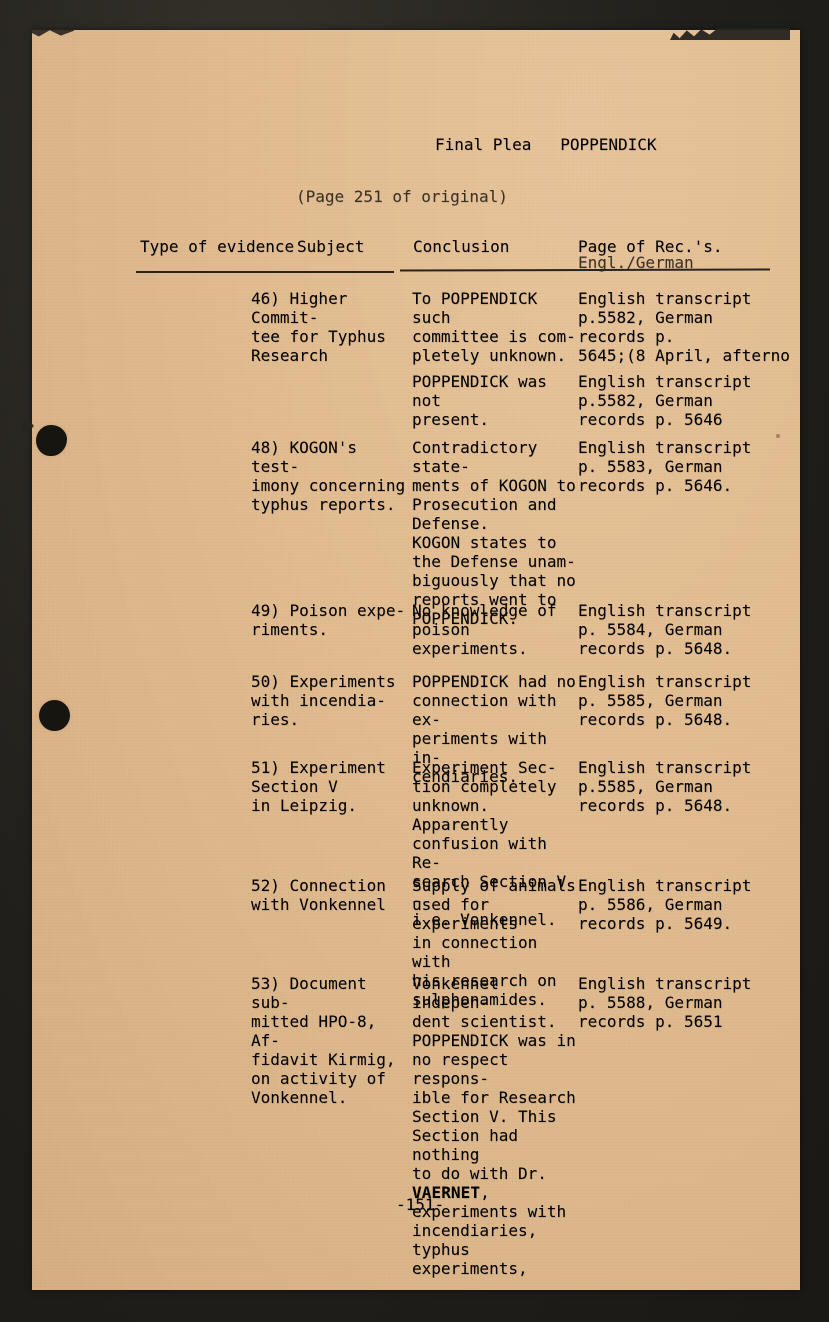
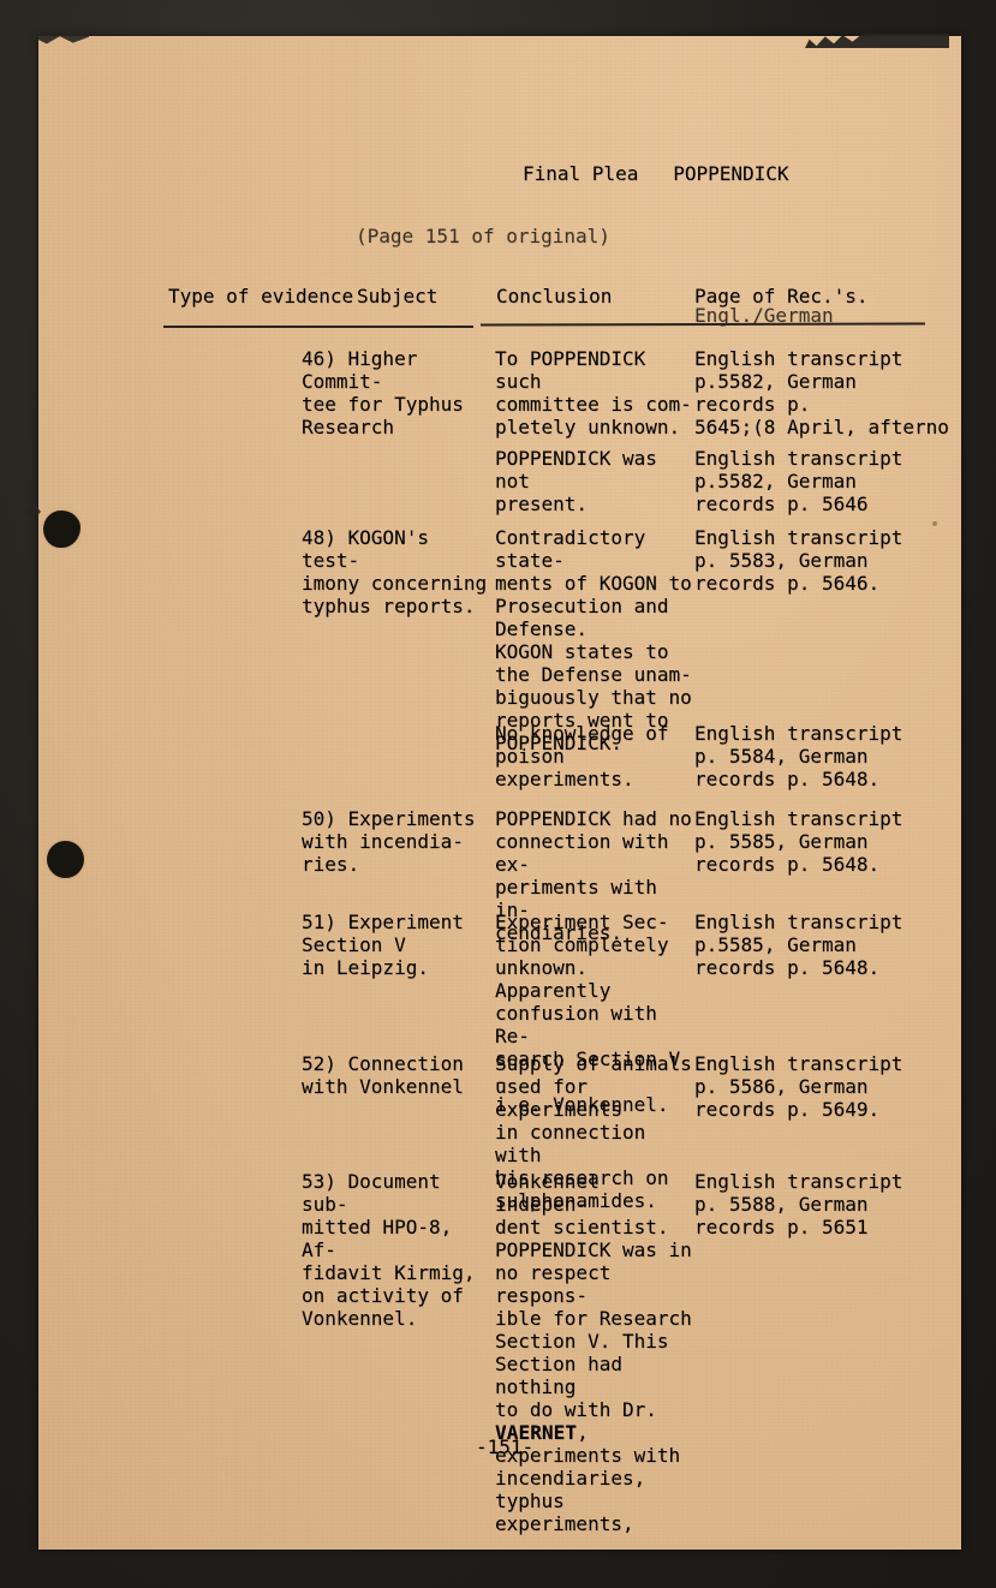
  Final Plea POPPENDICK
- (Page 251 of original)
+ (Page 151 of original)
  Type of evidence
  Subject
  Conclusion
  Page of Rec.'s.
  Engl./German
  -151-
  46) Higher Commit-
  tee for Typhus
  Research
  To POPPENDICK such
  committee is com-
  pletely unknown.
  English transcript
  p.5582, German
  records p.
  5645;(8 April, afterno
  POPPENDICK was not
  present.
  English transcript
  p.5582, German
  records p. 5646
  48) KOGON's test-
  imony concerning
  typhus reports.
  Contradictory state-
  ments of KOGON to
  Prosecution and
  Defense.
  KOGON states to
  the Defense unam-
  biguously that no
  reports went to
  POPPENDICK.
  English transcript
  p. 5583, German
  records p. 5646.
- 49) Poison expe-
- riments.
  No knowledge of
  poison experiments.
  English transcript
  p. 5584, German
  records p. 5648.
  50) Experiments
  with incendia-
  ries.
  POPPENDICK had no
  connection with ex-
  periments with in-
  cendiaries.
  English transcript
  p. 5585, German
  records p. 5648.
  51) Experiment
  Section V
  in Leipzig.
  Experiment Sec-
  tion completely
  unknown. Apparently
  confusion with Re-
  search Section V -
  i.e. Vonkennel.
  English transcript
  p.5585, German
  records p. 5648.
  52) Connection
  with Vonkennel
  Supply of animals
  used for experiments
  in connection with
  his research on
  sulphonamides.
  English transcript
  p. 5586, German
  records p. 5649.
  53) Document sub-
  mitted HPO-8, Af-
  fidavit Kirmig,
  on activity of
  Vonkennel.
  Vonkennel indepen-
  dent scientist.
  POPPENDICK was in
  no respect respons-
  ible for Research
  Section V. This
  Section had nothing
  to do with Dr. VAERNET,
  experiments with
  incendiaries, typhus
  experiments,
  English transcript
  p. 5588, German
  records p. 5651
